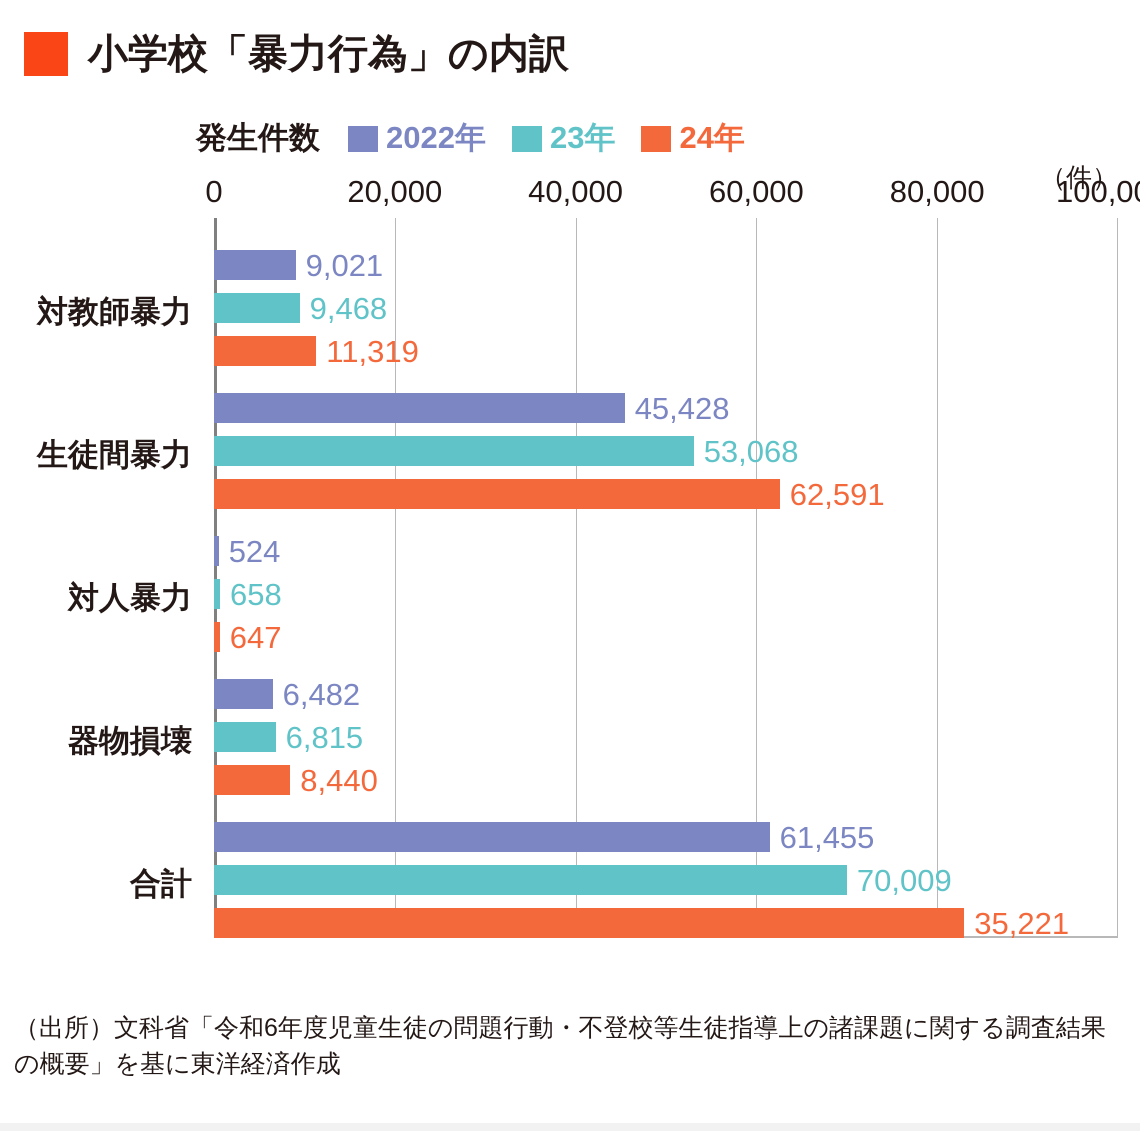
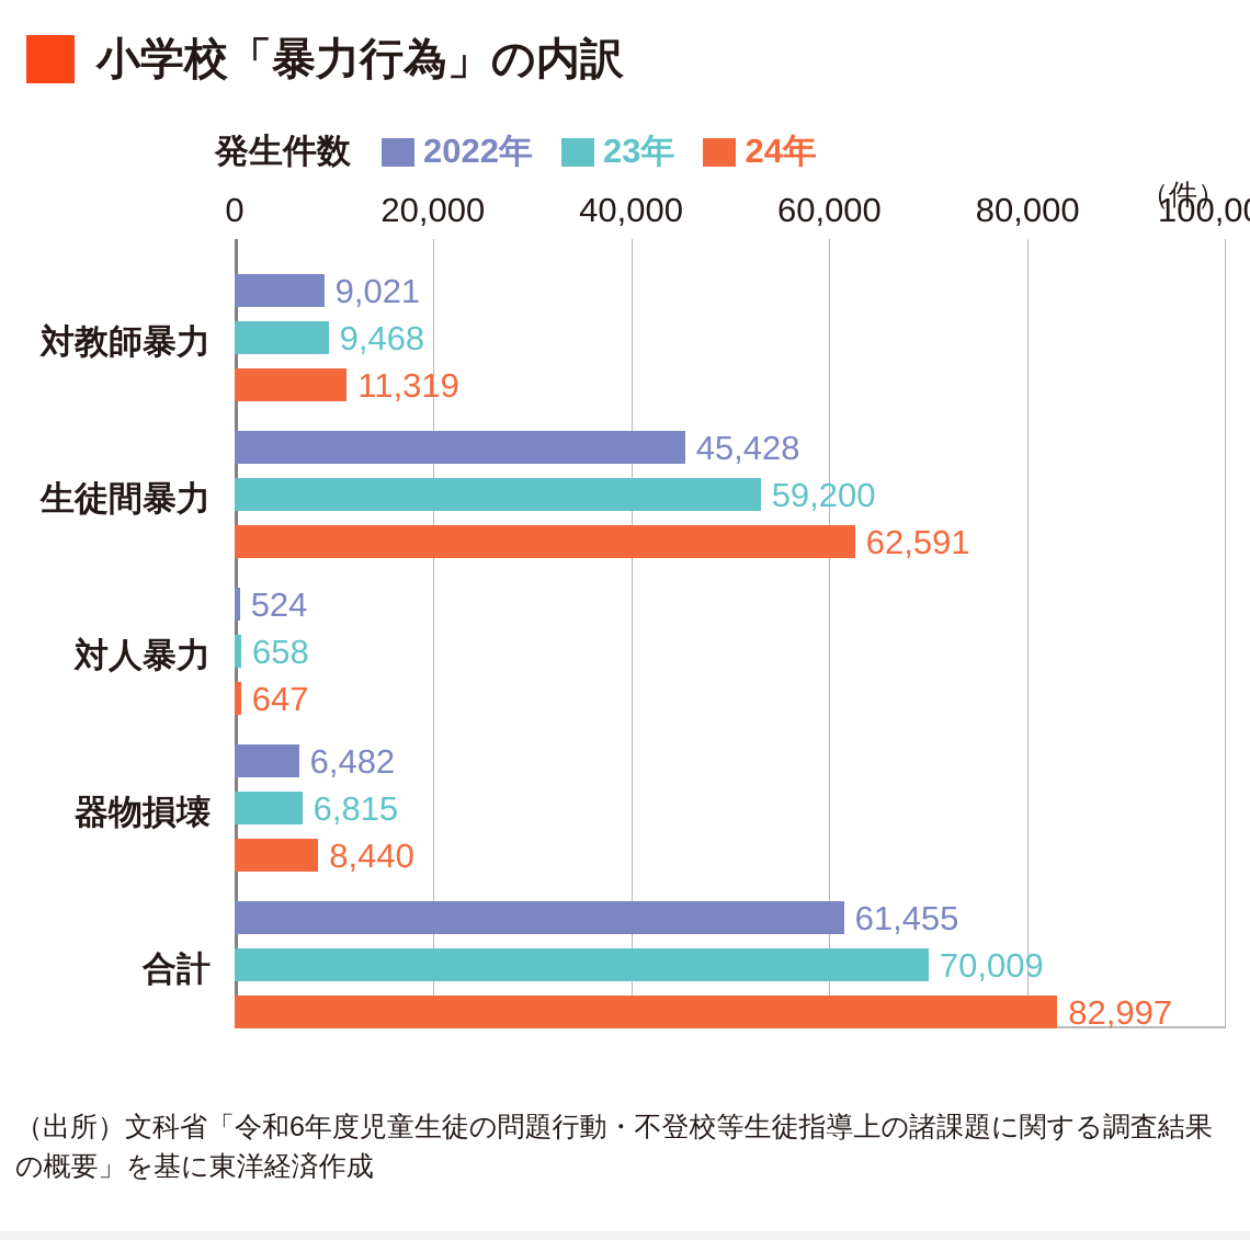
  小学校「暴力行為」の内訳
  発生件数
  2022年
  23年
  24年
  （件）
  0
  20,000
  40,000
  60,000
  80,000
  100,0
  対教師暴力
  9,021
  9,468
  11,319
  生徒間暴力
  45,428
- 53,068
+ 59,200
  62,591
  対人暴力
  524
  658
  647
  器物損壊
  6,482
  6,815
  8,440
  合計
  61,455
  70,009
- 35,221
+ 82,997
  （出所）文科省「令和6年度児童生徒の問題行動・不登校等生徒指導上の諸課題に関する調査結果の概要」を基に東洋経済作成
